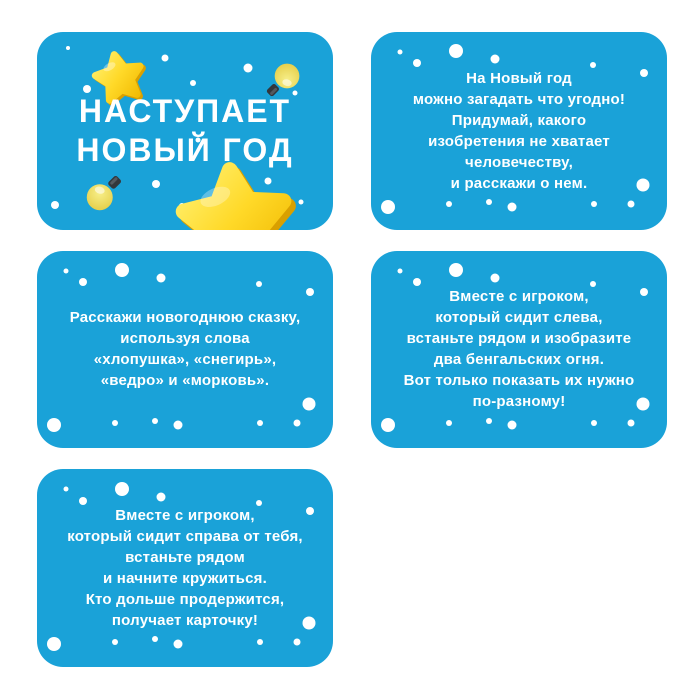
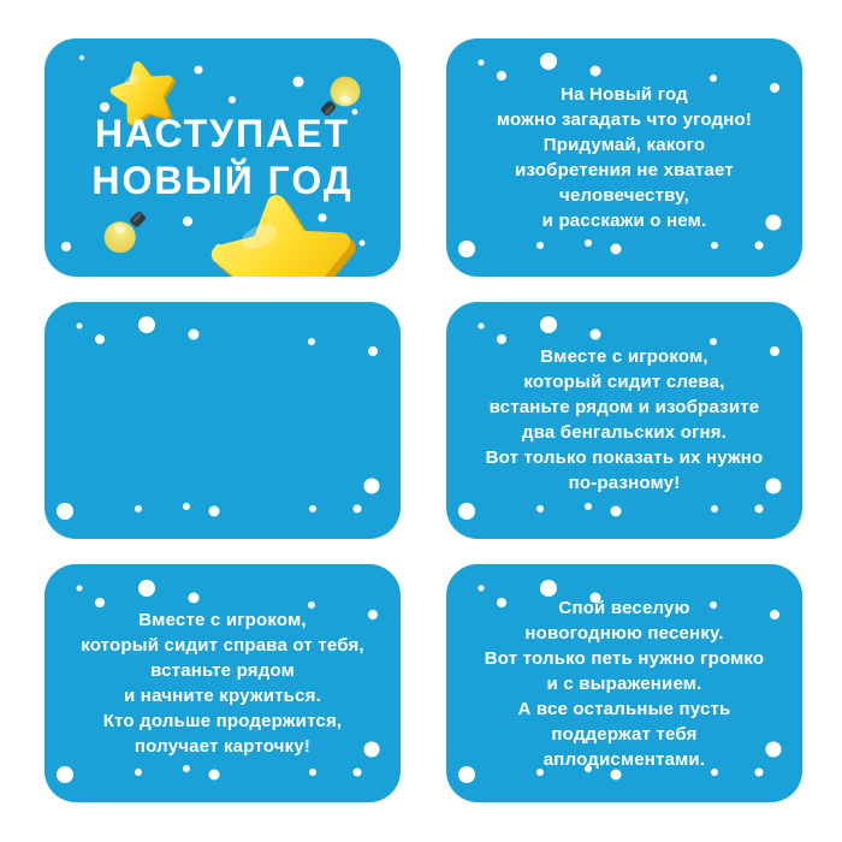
  НАСТУПАЕТ
  НОВЫЙ ГОД
  На Новый год
  можно загадать что угодно!
  Придумай, какого
  изобретения не хватает
  человечеству,
  и расскажи о нем.
- Расскажи новогоднюю сказку,
- используя слова
- «хлопушка», «снегирь»,
- «ведро» и «морковь».
  Вместе с игроком,
  который сидит слева,
  встаньте рядом и изобразите
  два бенгальских огня.
  Вот только показать их нужно
  по-разному!
  Вместе с игроком,
  который сидит справа от тебя,
  встаньте рядом
  и начните кружиться.
  Кто дольше продержится,
  получает карточку!
+ Спой веселую
+ новогоднюю песенку.
+ Вот только петь нужно громко
+ и с выражением.
+ А все остальные пусть
+ поддержат тебя
+ аплодисментами.
